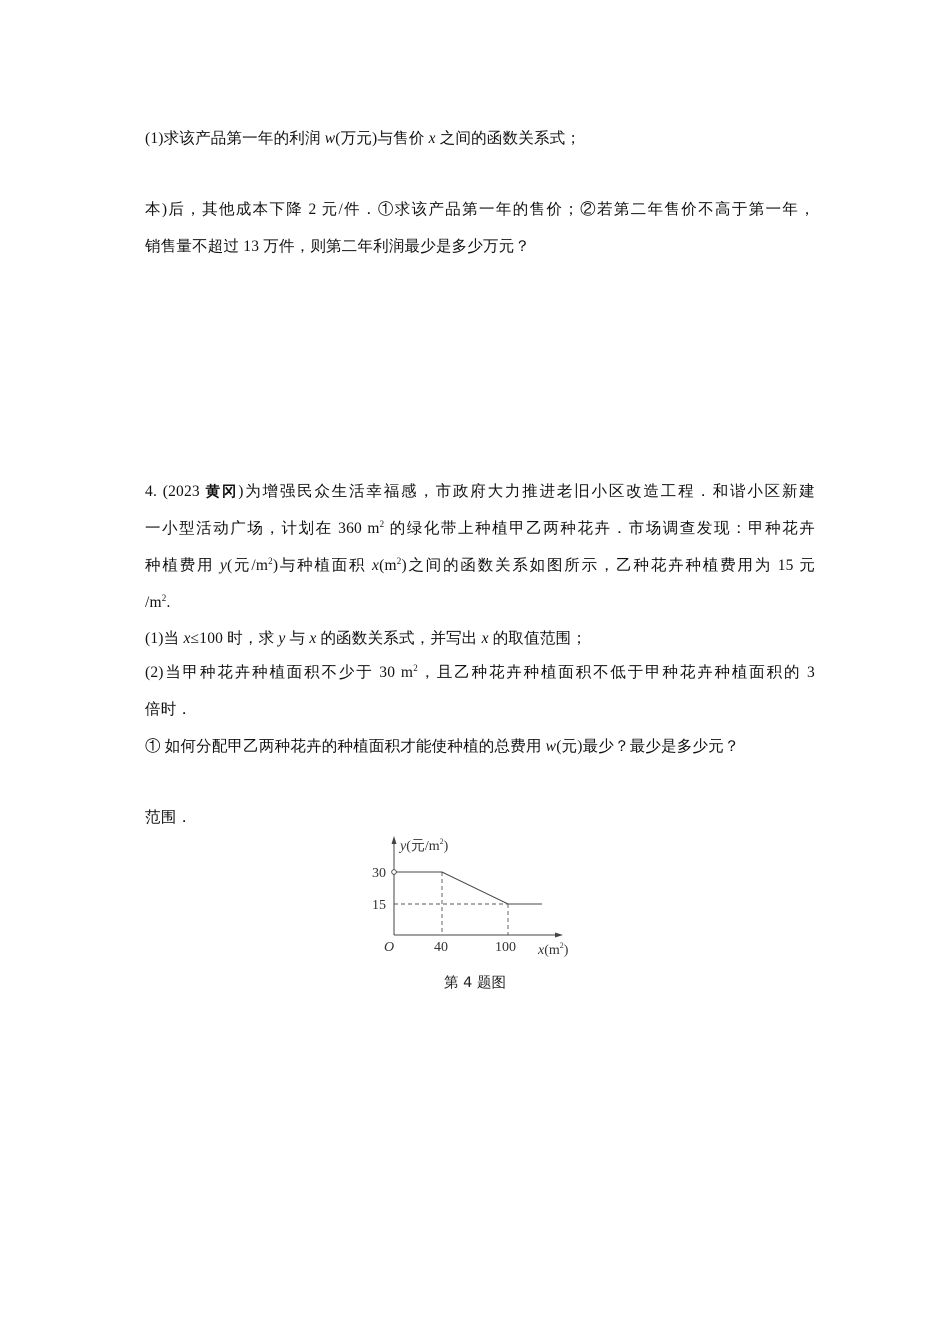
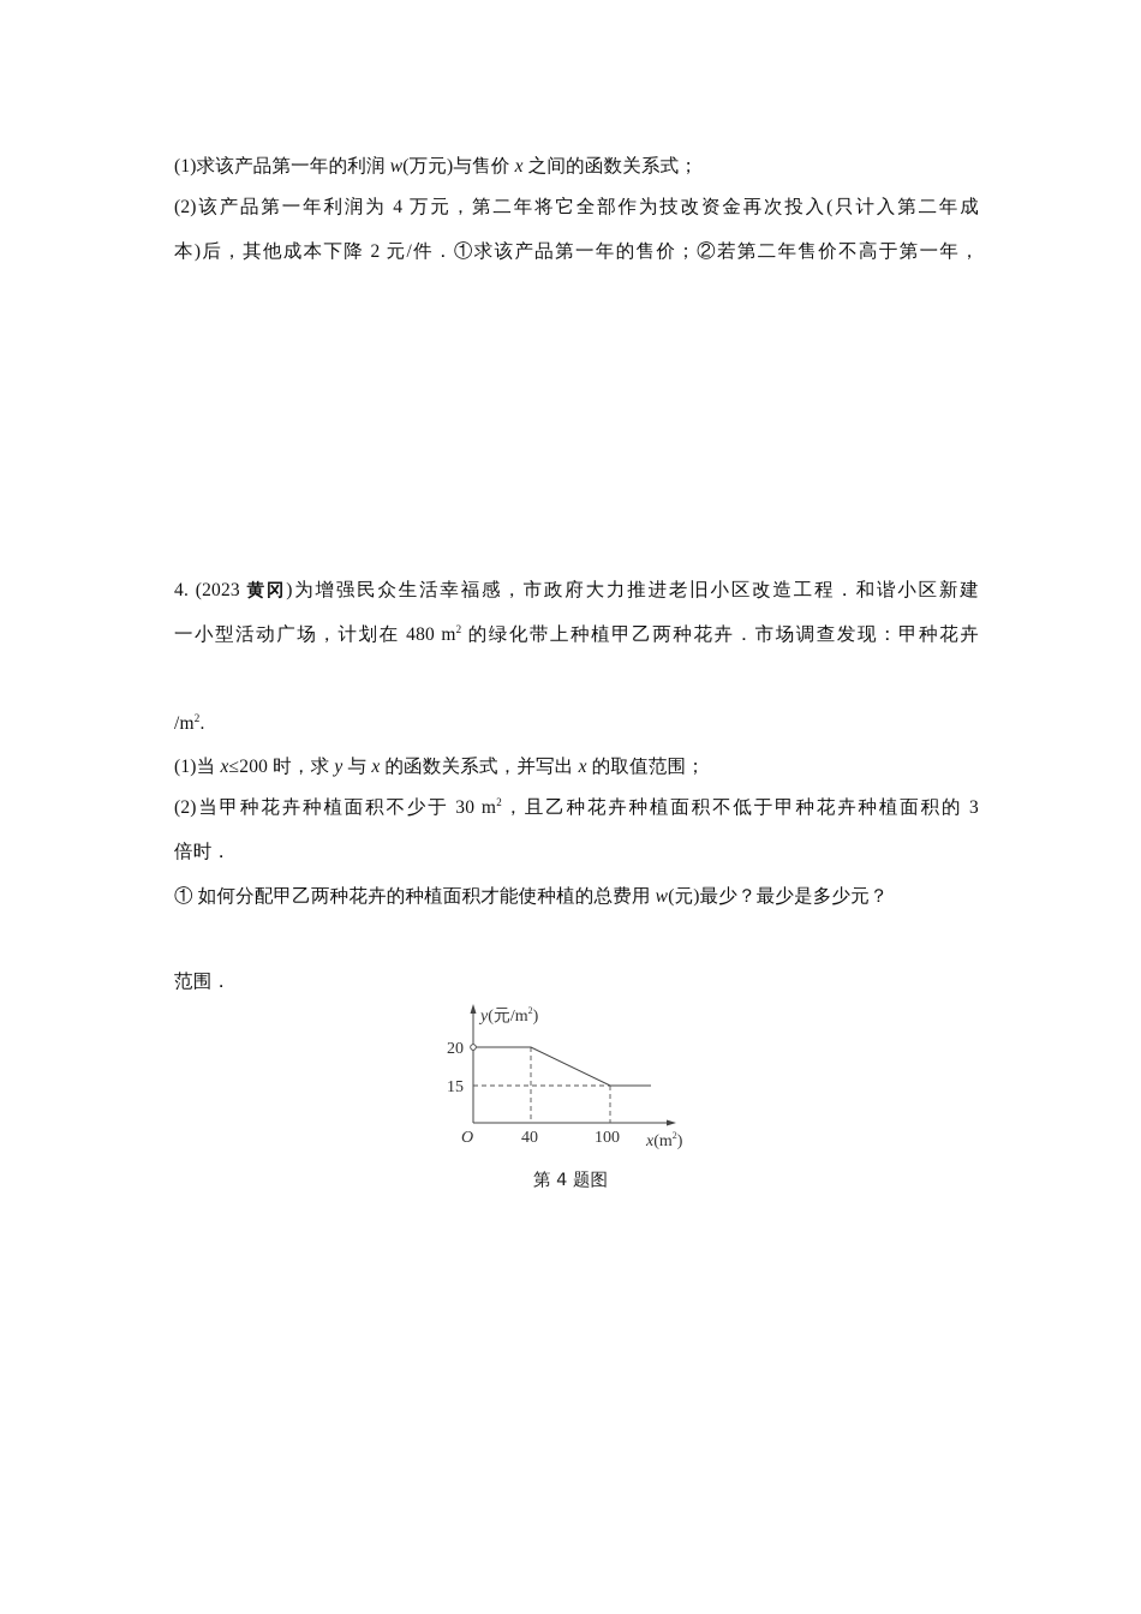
  (1)求该产品第一年的利润 w(万元)与售价 x 之间的函数关系式；
+ (2)该产品第一年利润为 4 万元，第二年将它全部作为技改资金再次投入(只计入第二年成
  本)后，其他成本下降 2 元/件．①求该产品第一年的售价；②若第二年售价不高于第一年，
- 销售量不超过 13 万件，则第二年利润最少是多少万元？
  4. (2023 黄冈)为增强民众生活幸福感，市政府大力推进老旧小区改造工程．和谐小区新建
- 一小型活动广场，计划在 360 m2 的绿化带上种植甲乙两种花卉．市场调查发现：甲种花卉
+ 一小型活动广场，计划在 480 m2 的绿化带上种植甲乙两种花卉．市场调查发现：甲种花卉
- 种植费用 y(元/m2)与种植面积 x(m2)之间的函数关系如图所示，乙种花卉种植费用为 15 元
  /m2.
- (1)当 x≤100 时，求 y 与 x 的函数关系式，并写出 x 的取值范围；
+ (1)当 x≤200 时，求 y 与 x 的函数关系式，并写出 x 的取值范围；
  (2)当甲种花卉种植面积不少于 30 m2，且乙种花卉种植面积不低于甲种花卉种植面积的 3
  倍时．
  ① 如何分配甲乙两种花卉的种植面积才能使种植的总费用 w(元)最少？最少是多少元？
  范围．
  y(元/m2 )
- 30
+ 20
  15
  O
  40
  100
  x(m2 )
  第 4 题图
